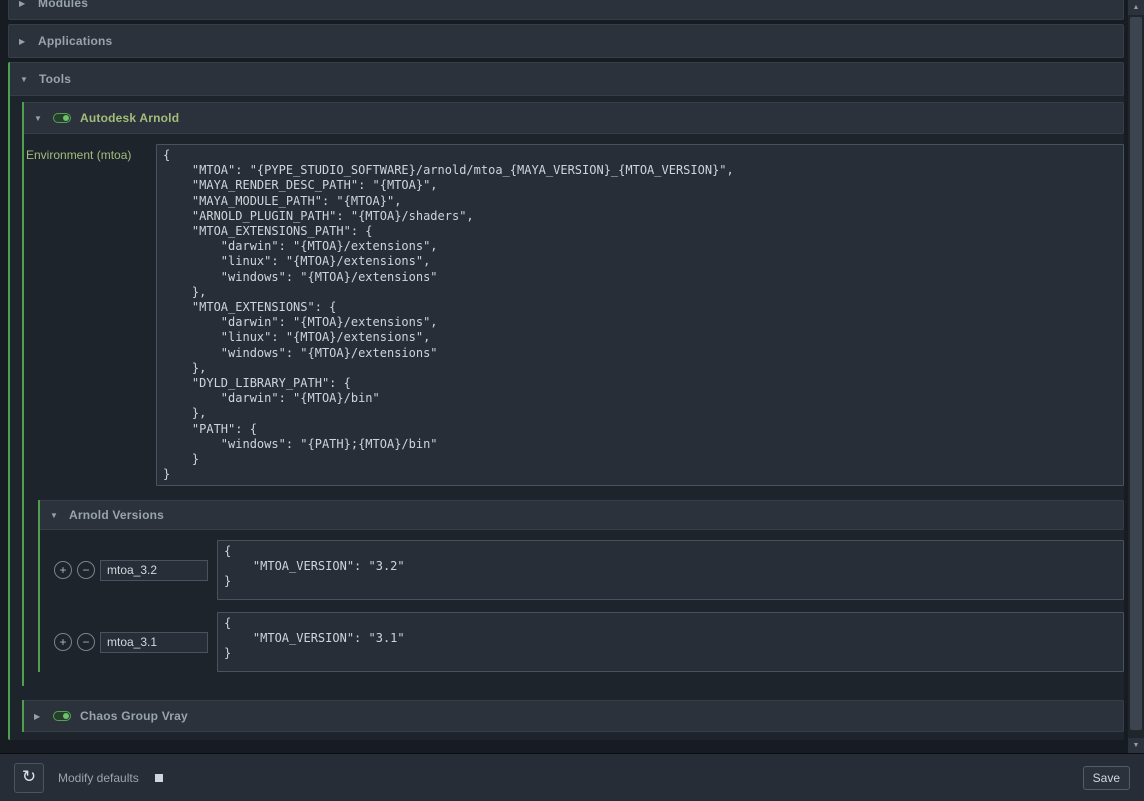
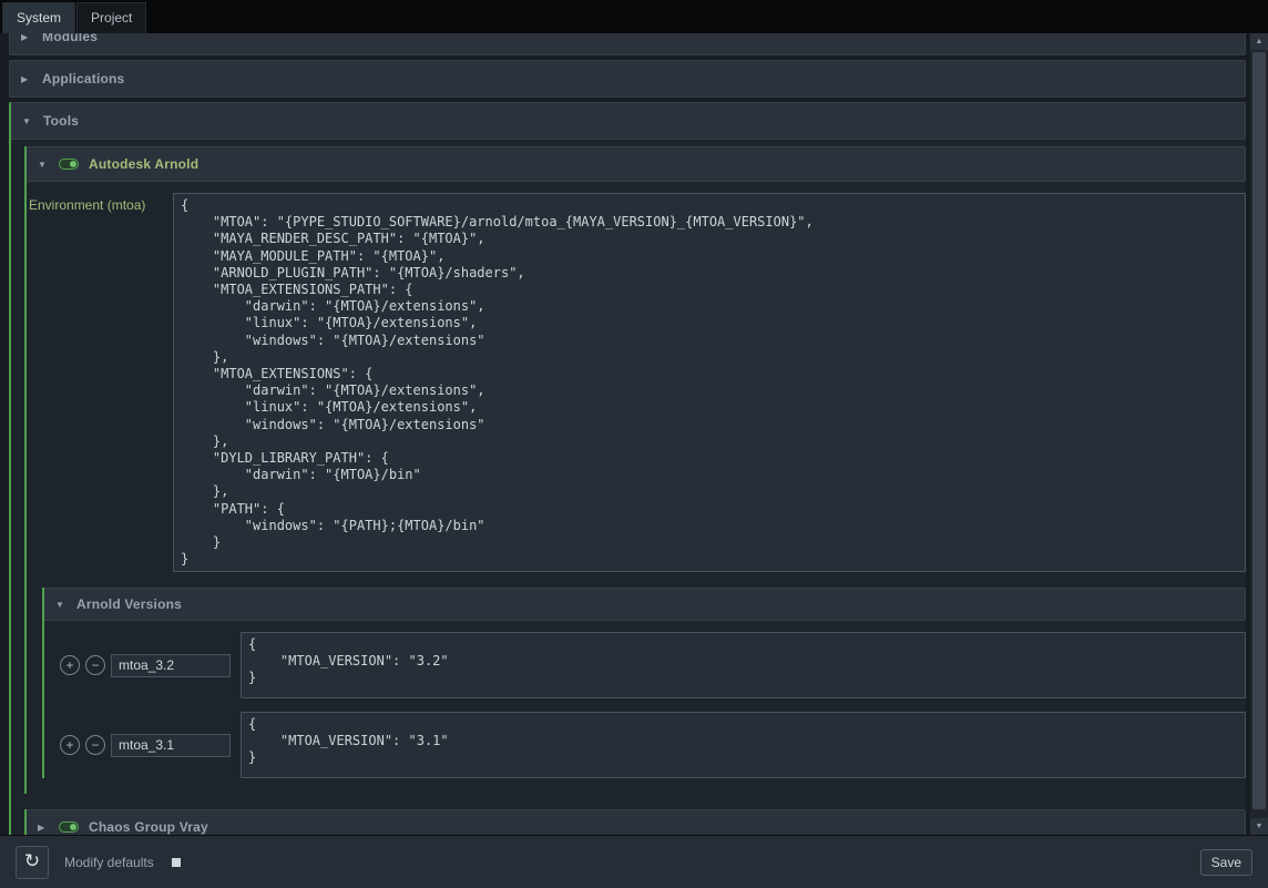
+ System
+ Project
  ▶
  Modules
  ▶
  Applications
  ▼
  Tools
  ▼
  Autodesk Arnold
  Environment (mtoa)
  {
  "MTOA": "{PYPE_STUDIO_SOFTWARE}/arnold/mtoa_{MAYA_VERSION}_{MTOA_VERSION}",
  "MAYA_RENDER_DESC_PATH": "{MTOA}",
  "MAYA_MODULE_PATH": "{MTOA}",
  "ARNOLD_PLUGIN_PATH": "{MTOA}/shaders",
  "MTOA_EXTENSIONS_PATH": {
  "darwin": "{MTOA}/extensions",
  "linux": "{MTOA}/extensions",
  "windows": "{MTOA}/extensions"
  },
  "MTOA_EXTENSIONS": {
  "darwin": "{MTOA}/extensions",
  "linux": "{MTOA}/extensions",
  "windows": "{MTOA}/extensions"
  },
  "DYLD_LIBRARY_PATH": {
  "darwin": "{MTOA}/bin"
  },
  "PATH": {
  "windows": "{PATH};{MTOA}/bin"
  }
  }
  ▼
  Arnold Versions
  +
  −
  mtoa_3.2
  {
  "MTOA_VERSION": "3.2"
  }
  +
  −
  mtoa_3.1
  {
  "MTOA_VERSION": "3.1"
  }
  ▶
  Chaos Group Vray
  ↻
  Modify defaults
  Save
